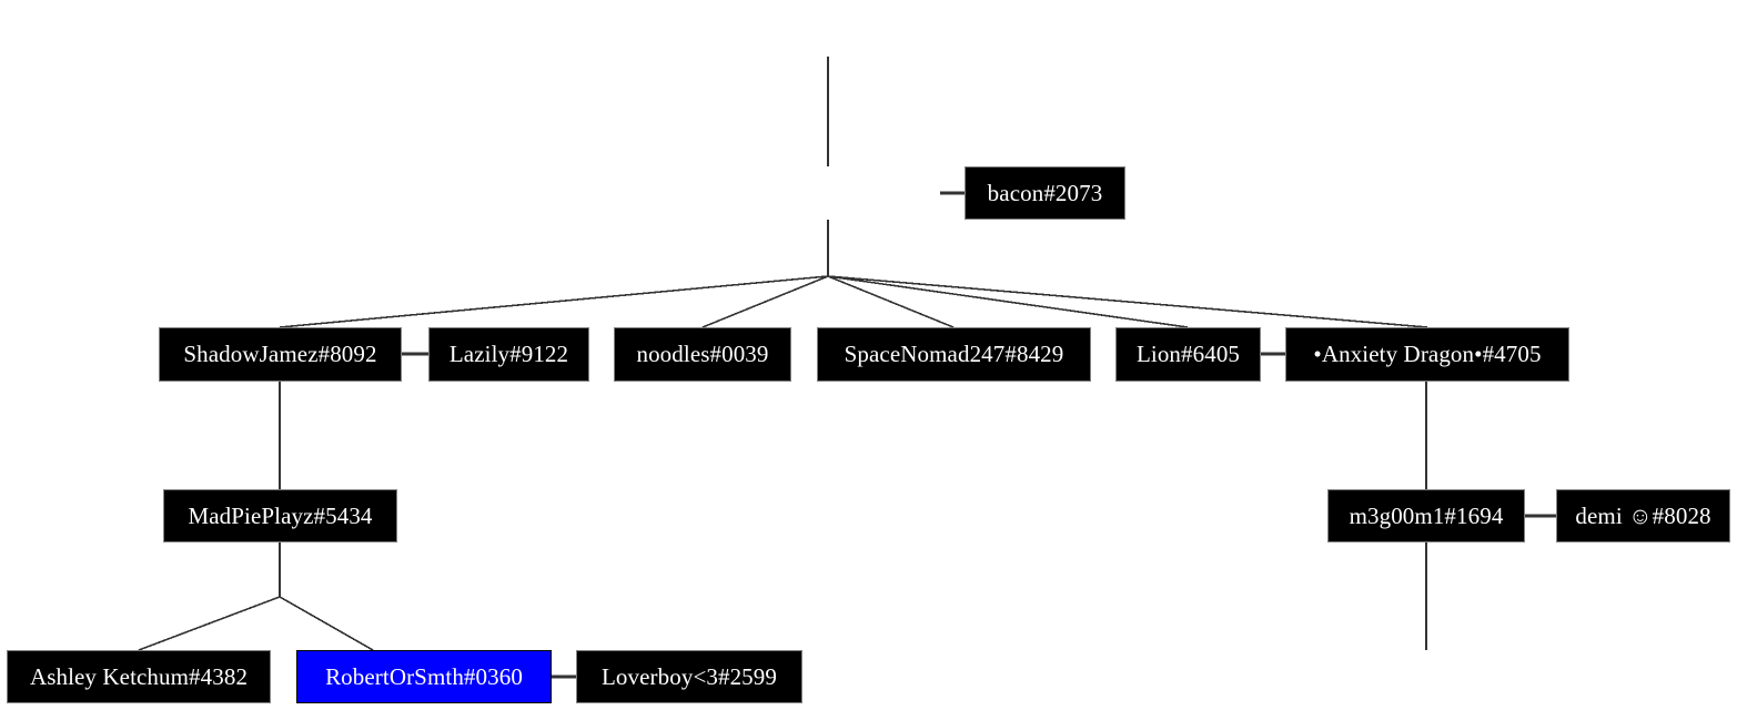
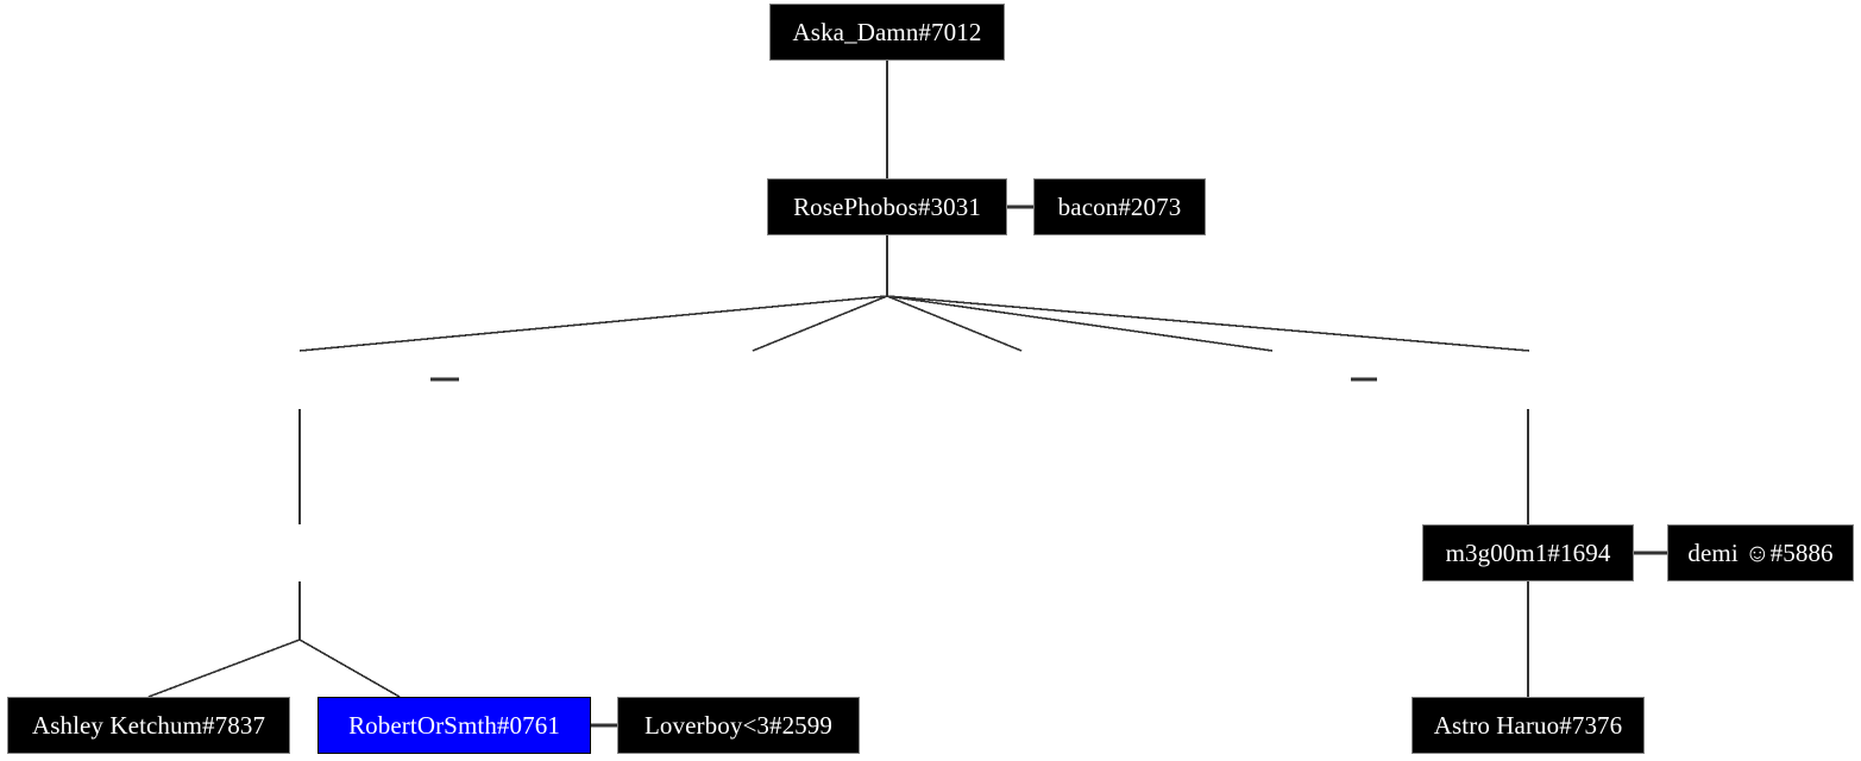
+ Aska_Damn#7012
+ RosePhobos#3031
  bacon#2073
- ShadowJamez#8092
- Lazily#9122
- noodles#0039
- SpaceNomad247#8429
- Lion#6405
- •Anxiety Dragon•#4705
- MadPiePlayz#5434
  m3g00m1#1694
- demi ☺#8028
+ demi ☺#5886
- Ashley Ketchum#4382
+ Ashley Ketchum#7837
- RobertOrSmth#0360
+ RobertOrSmth#0761
  Loverboy<3#2599
+ Astro Haruo#7376
